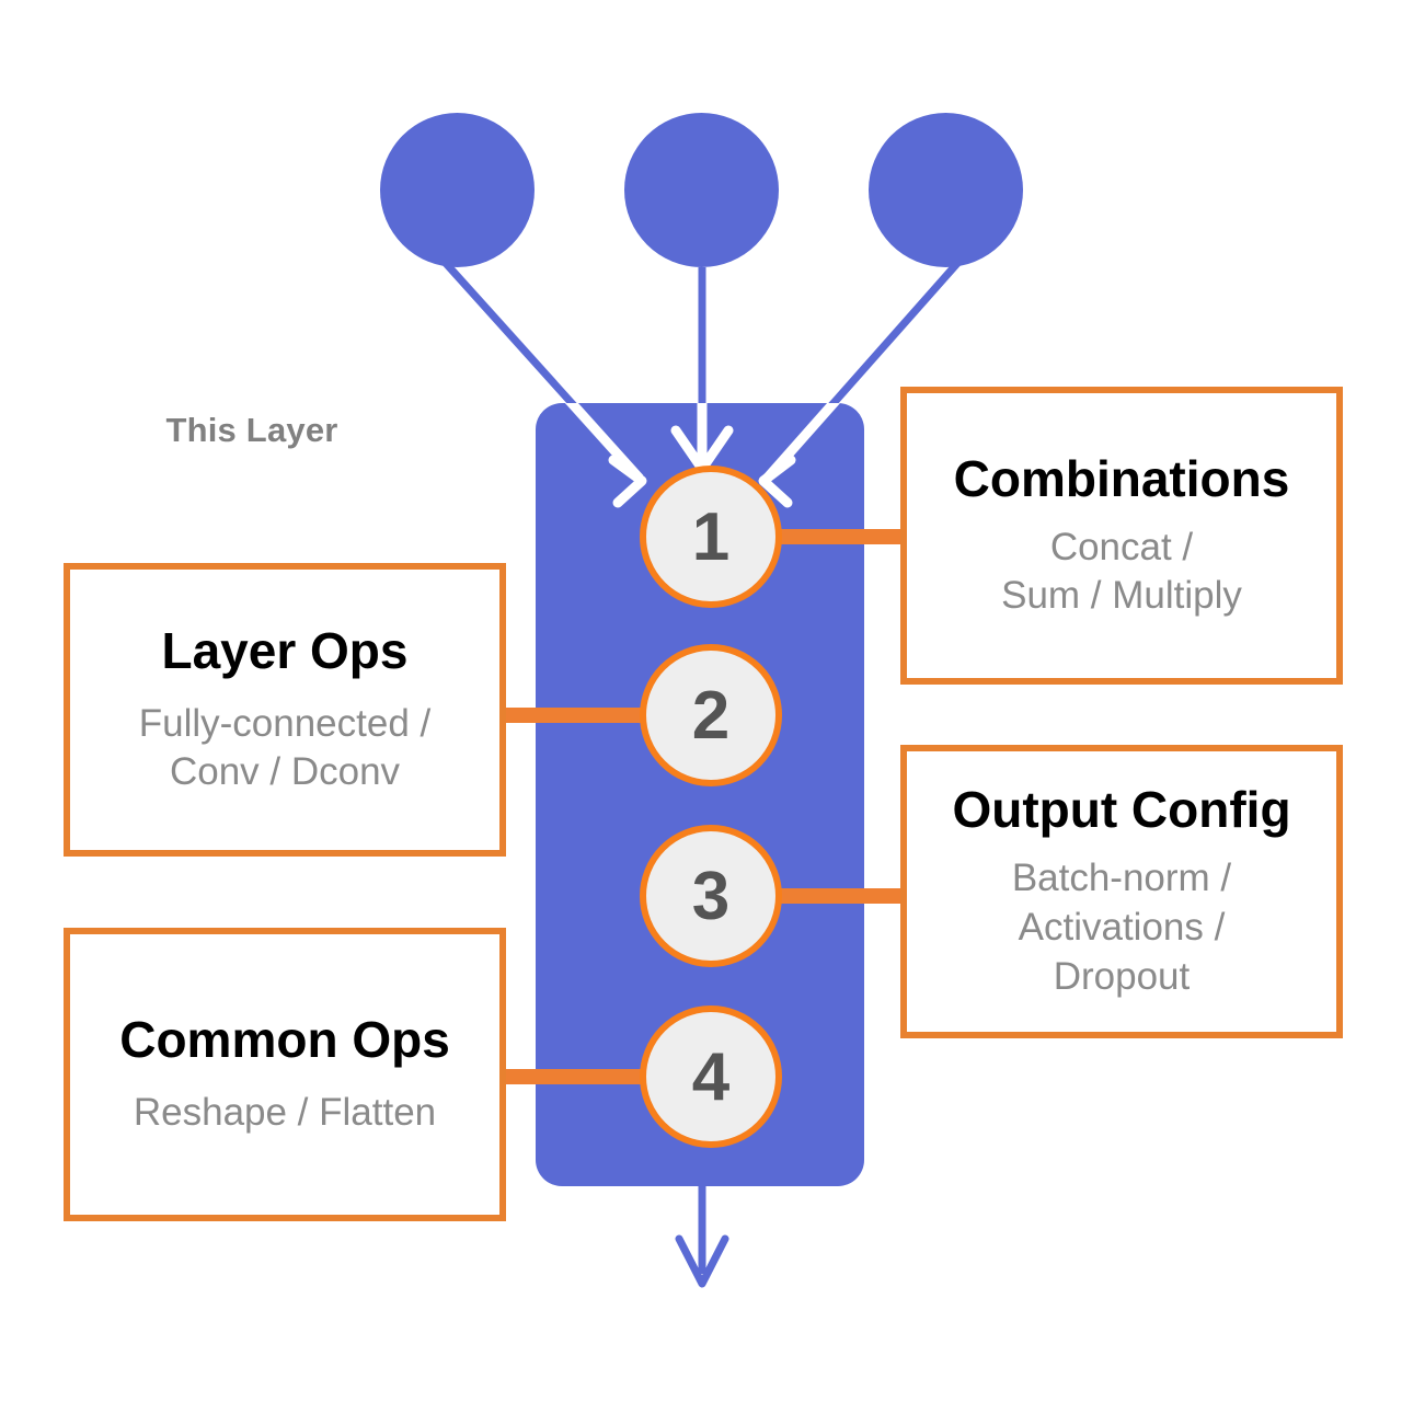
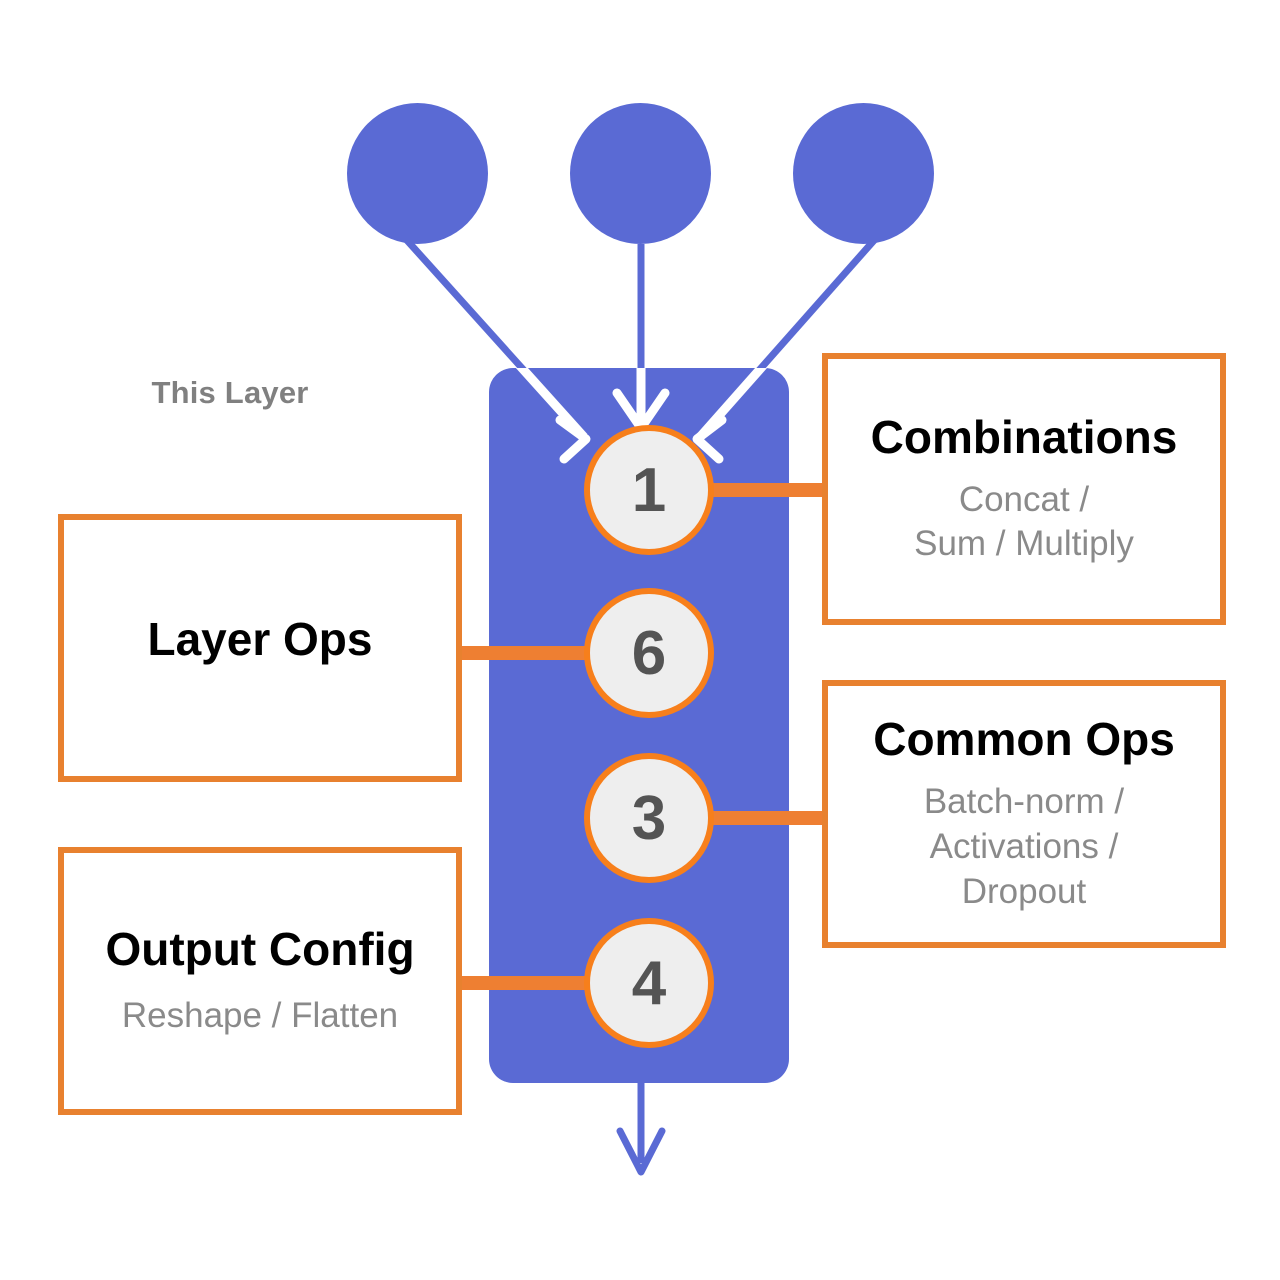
  This Layer
  1
- 2
+ 6
  3
  4
  Combinations
  Concat /
  Sum / Multiply
- Output Config
+ Common Ops
  Batch-norm /
  Activations /
  Dropout
  Layer Ops
- Fully-connected /
- Conv / Dconv
- Common Ops
+ Output Config
  Reshape / Flatten
